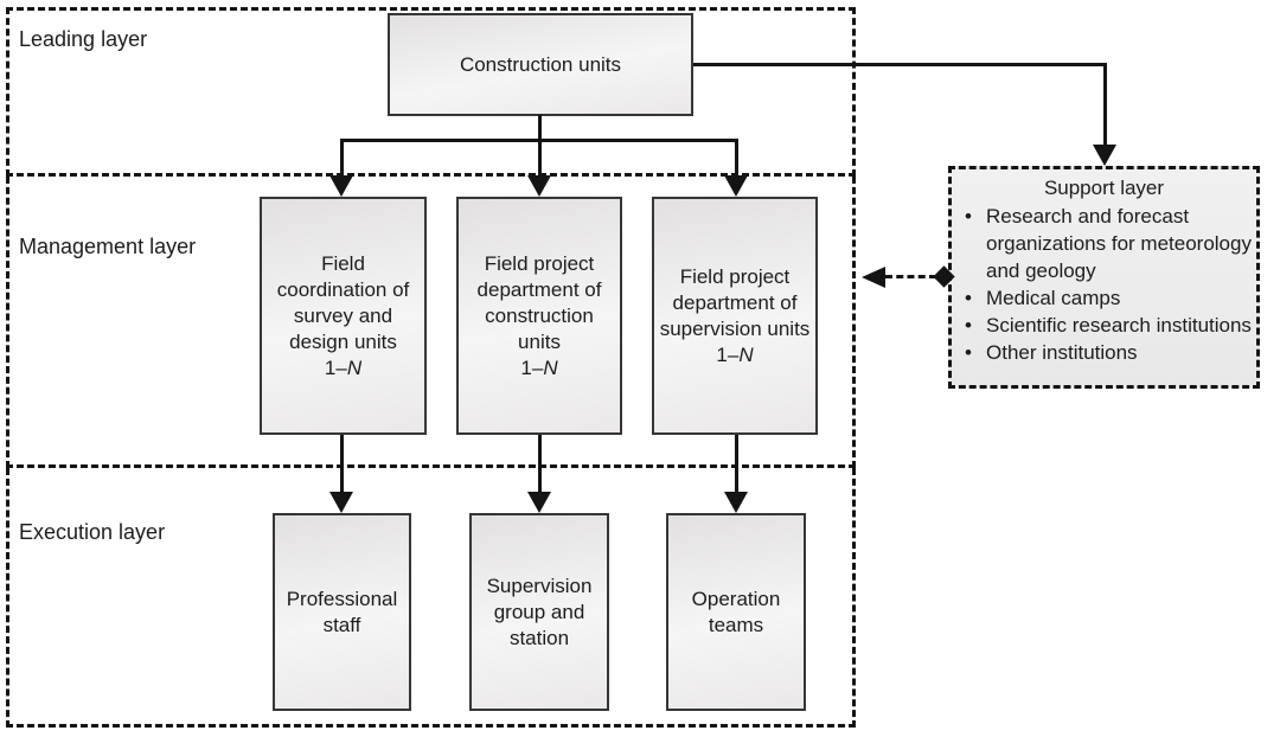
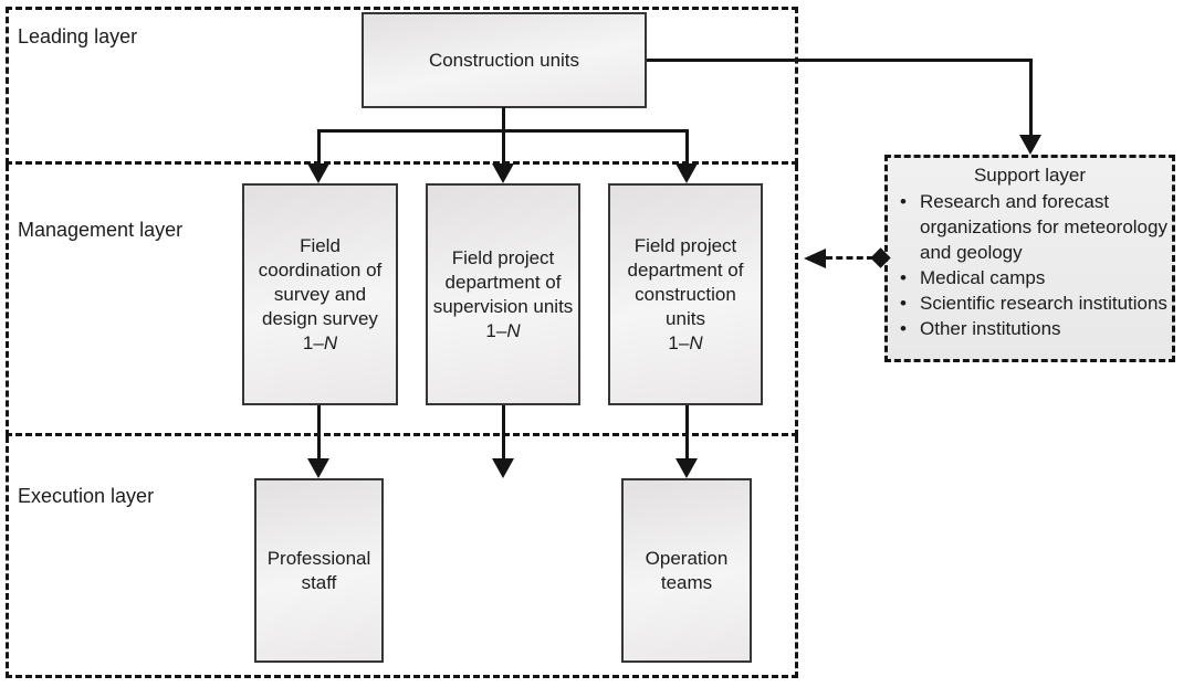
  Leading layer
  Management layer
  Execution layer
  Construction units
- Field coordination of survey and design units
+ Field coordination of survey and design survey
  1–N
- Field project department of construction units
+ Field project department of supervision units
  1–N
- Field project department of supervision units
+ Field project department of construction units
  1–N
  Professional staff
- Supervision group and station
  Operation teams
  Support layer
  •
  Research and forecast organizations for meteorology and geology
  •
  Medical camps
  •
  Scientific research institutions
  •
  Other institutions
